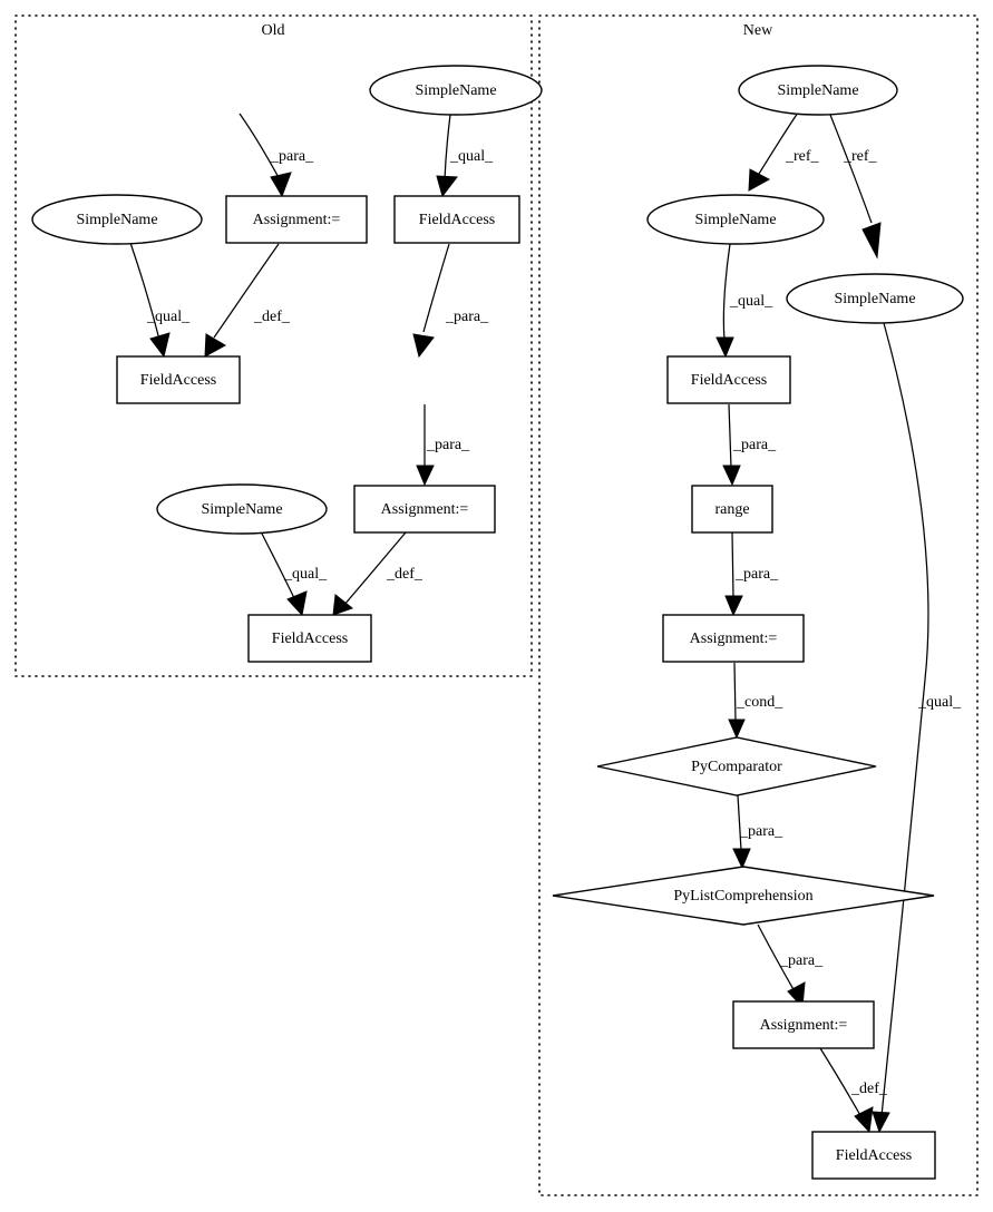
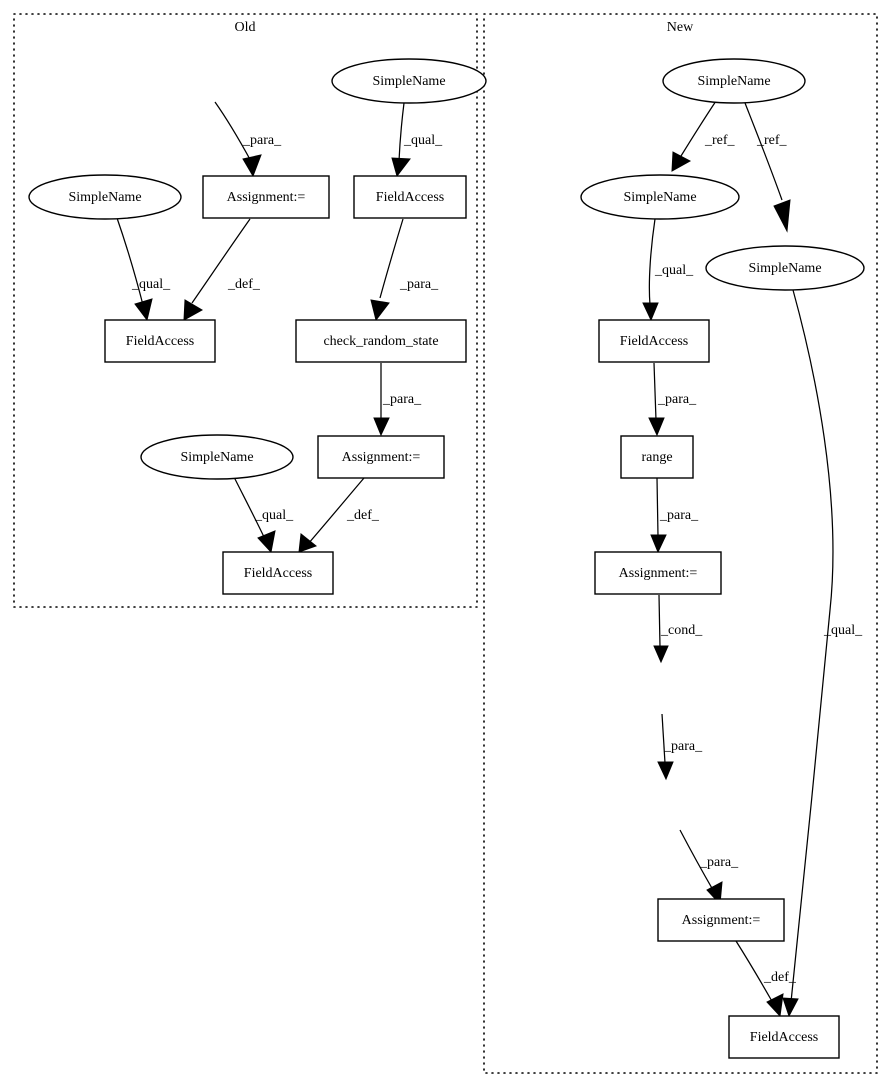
  Old
  New
  _para_
  _qual_
  _qual_
  _def_
  _para_
  _para_
  _qual_
  _def_
  _ref_
  _ref_
  _qual_
  _para_
  _para_
  _cond_
  _para_
  _para_
  _def_
  _qual_
  SimpleName
  SimpleName
  Assignment:=
  FieldAccess
  FieldAccess
+ check_random_state
  SimpleName
  Assignment:=
  FieldAccess
  SimpleName
  SimpleName
  SimpleName
  FieldAccess
  range
  Assignment:=
- PyComparator
- PyListComprehension
  Assignment:=
  FieldAccess
